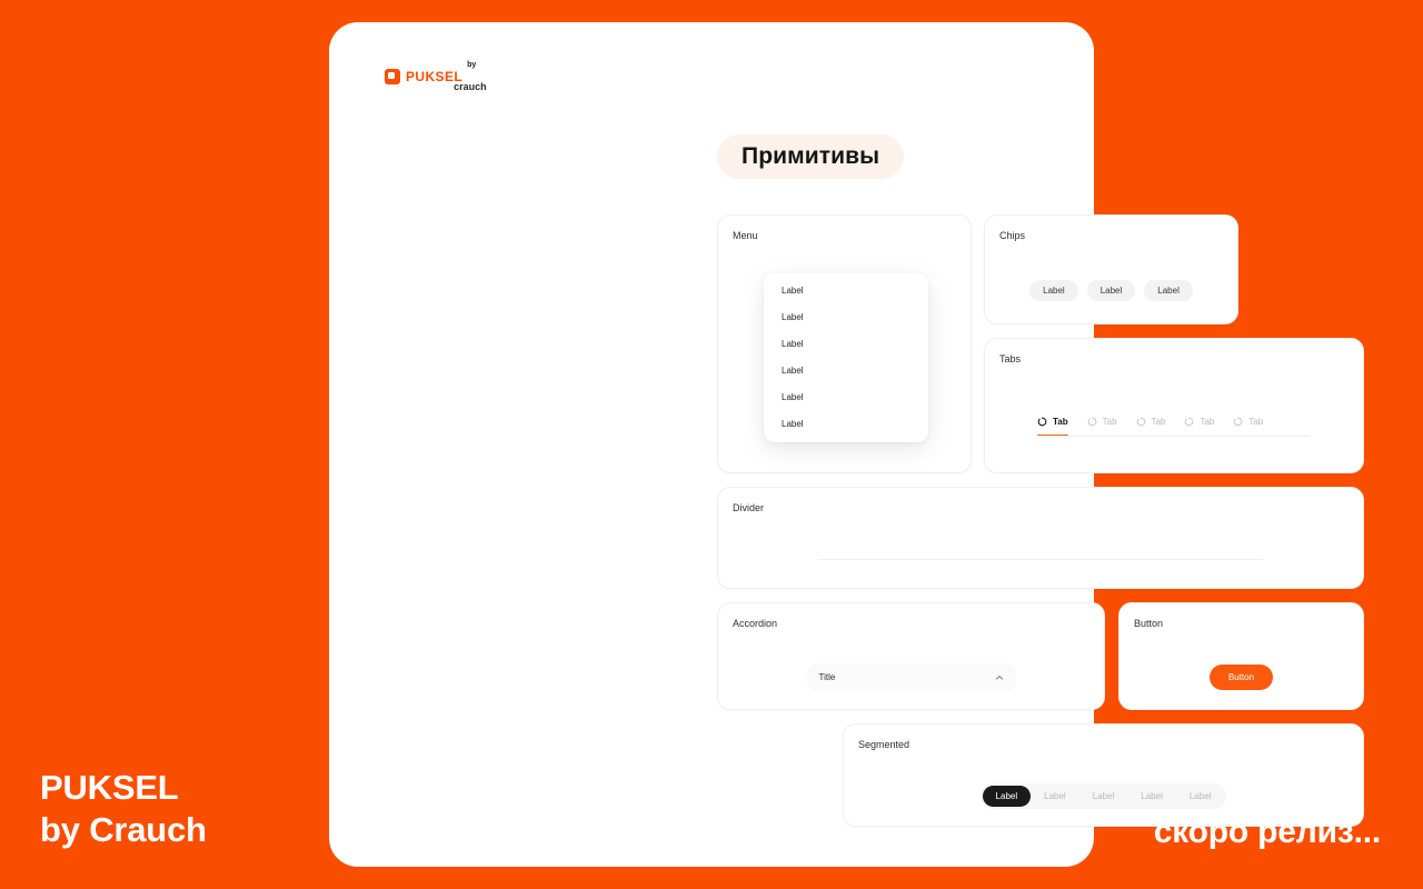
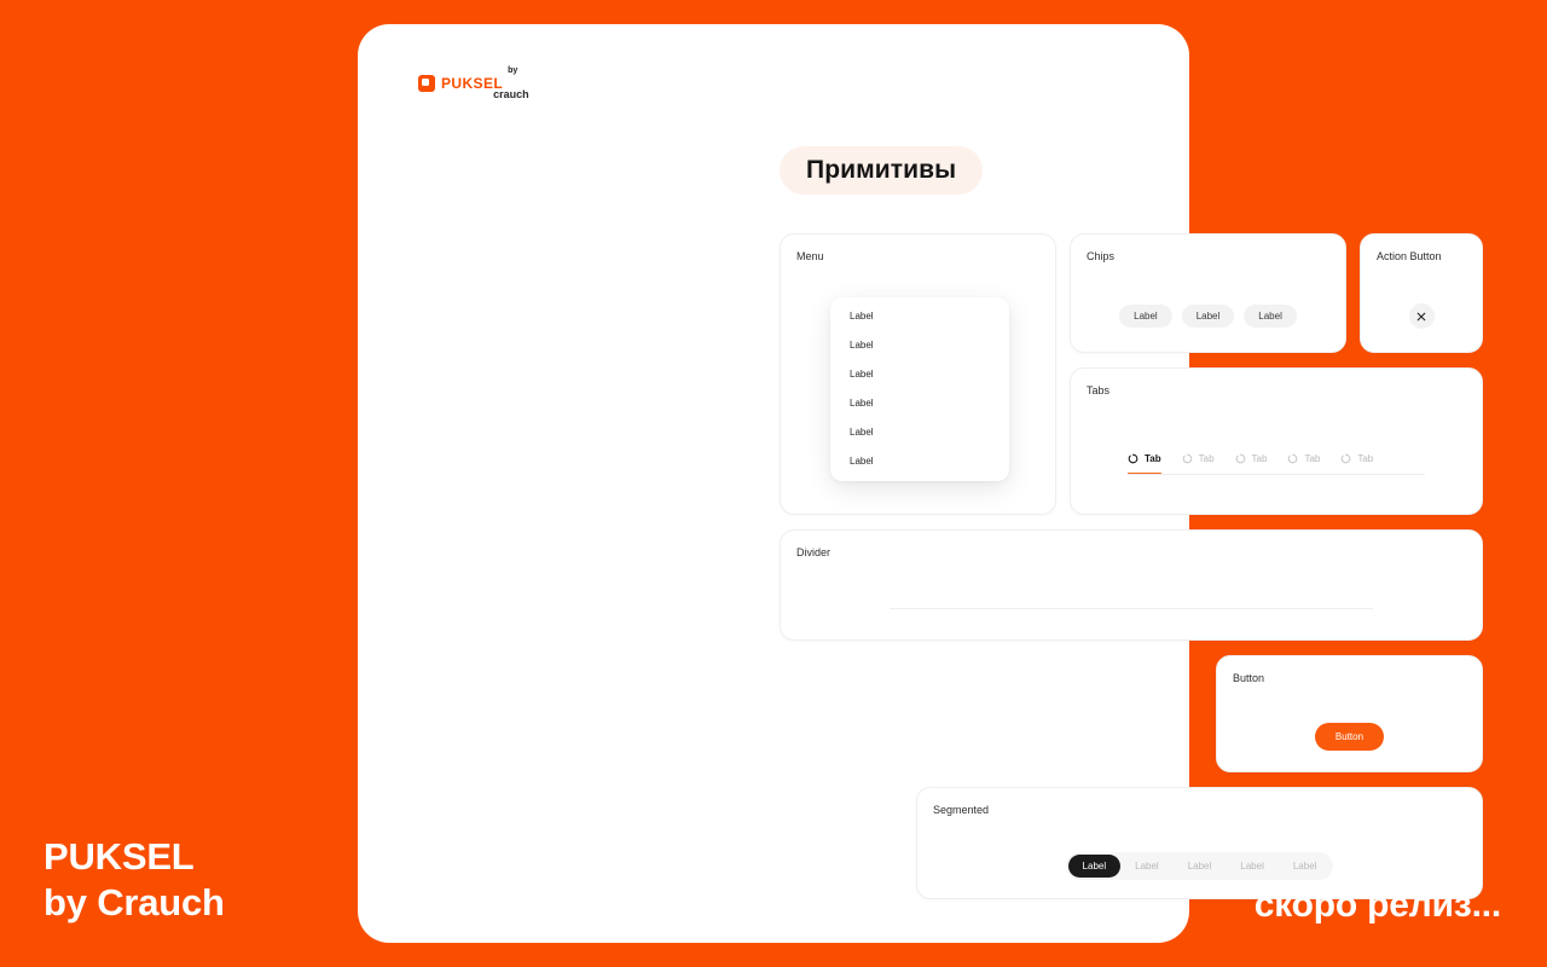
  PUKSEL
  crauch
  Примитивы
  Menu
  Label
  Label
  Label
  Label
  Label
  Label
  Chips
  Label
  Label
  Label
+ Action Button
  Tabs
  Tab
  Tab
  Tab
  Tab
  Tab
  Divider
- Accordion
- Title
  Button
  Button
  Segmented
  Label
  Label
  Label
  Label
  Label
  PUKSEL
  by Crauch
  скоро релиз...
